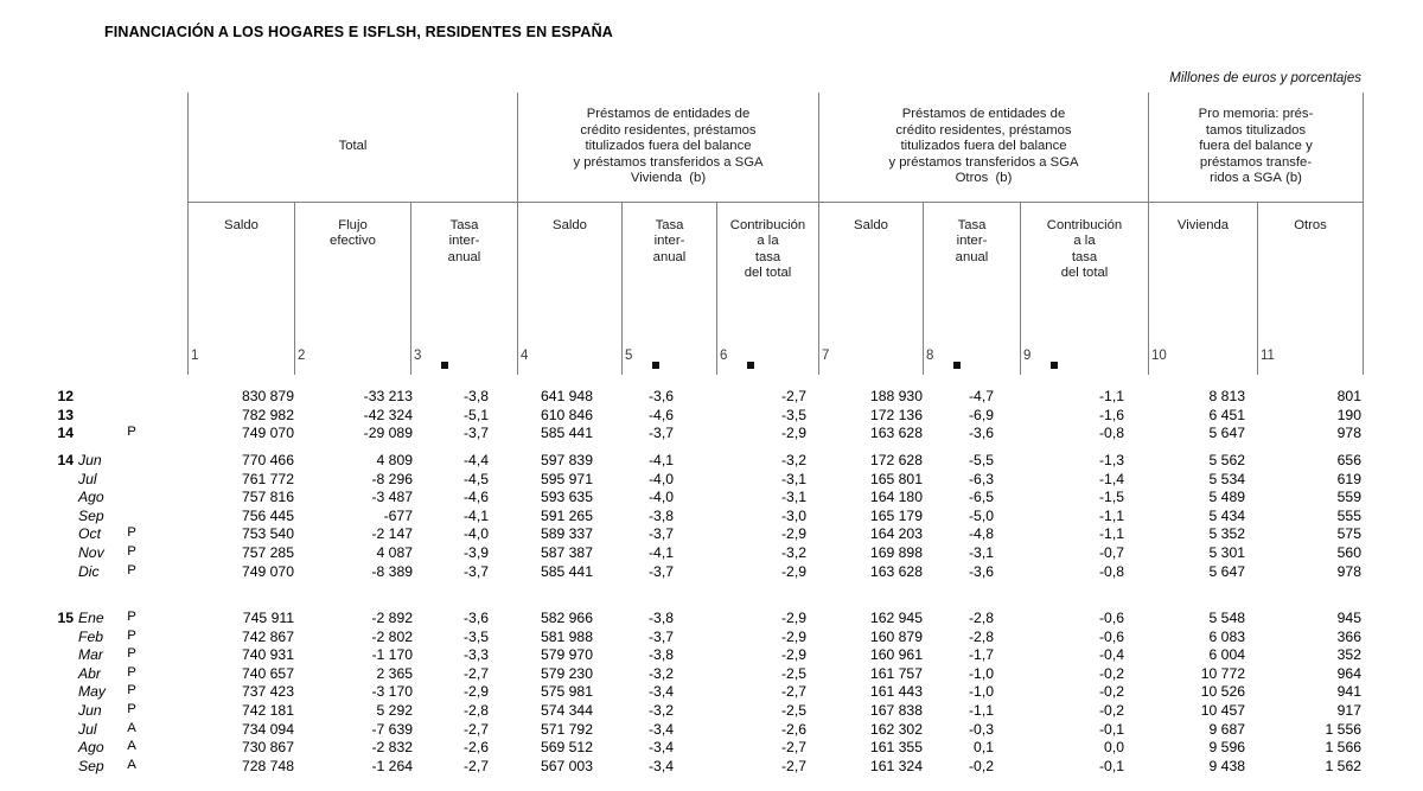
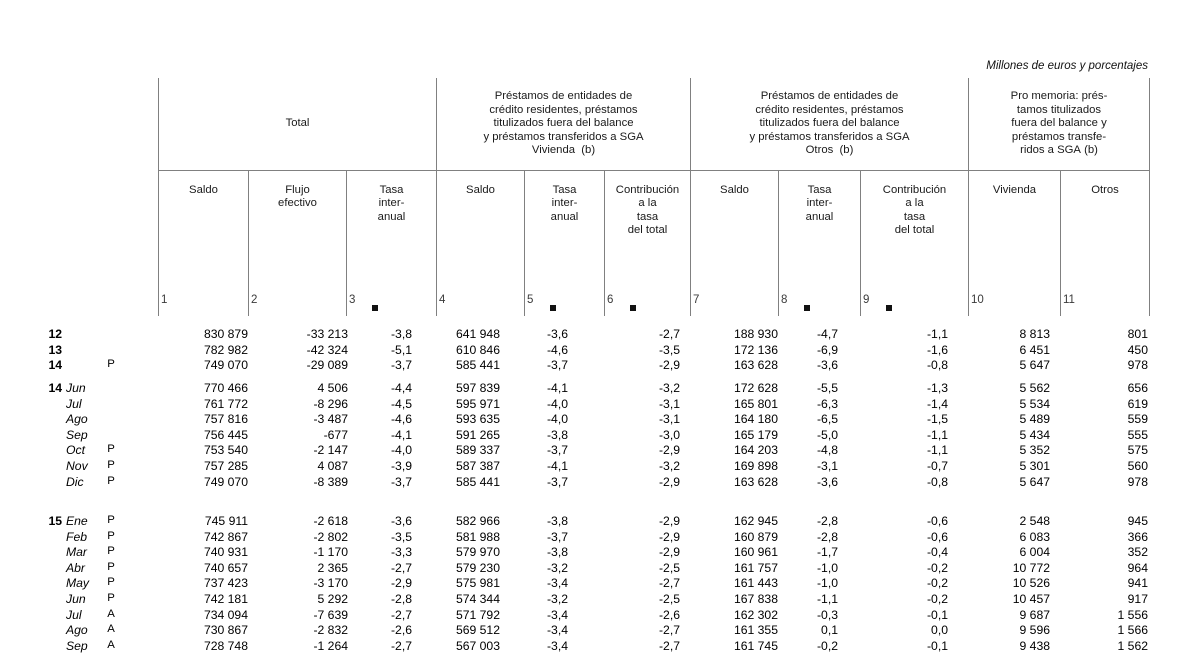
- FINANCIACIÓN A LOS HOGARES E ISFLSH, RESIDENTES EN ESPAÑA
  Millones de euros y porcentajes
  Total
  Préstamos de entidades de
  crédito residentes, préstamos
  titulizados fuera del balance
  y préstamos transferidos a SGA
  Vivienda (b)
  Préstamos de entidades de
  crédito residentes, préstamos
  titulizados fuera del balance
  y préstamos transferidos a SGA
  Otros (b)
  Pro memoria: prés-
  tamos titulizados
  fuera del balance y
  préstamos transfe-
  ridos a SGA (b)
  Saldo
  Flujo
  efectivo
  Tasa
  inter-
  anual
  Saldo
  Tasa
  inter-
  anual
  Contribución
  a la
  tasa
  del total
  Saldo
  Tasa
  inter-
  anual
  Contribución
  a la
  tasa
  del total
  Vivienda
  Otros
  1
  2
  3
  4
  5
  6
  7
  8
  9
  10
  11
  12
  830 879
  -33 213
  -3,8
  641 948
  -3,6
  -2,7
  188 930
  -4,7
  -1,1
  8 813
  801
  13
  782 982
  -42 324
  -5,1
  610 846
  -4,6
  -3,5
  172 136
  -6,9
  -1,6
  6 451
- 190
+ 450
  14
  P
  749 070
  -29 089
  -3,7
  585 441
  -3,7
  -2,9
  163 628
  -3,6
  -0,8
  5 647
  978
  14
  Jun
  770 466
- 4 809
+ 4 506
  -4,4
  597 839
  -4,1
  -3,2
  172 628
  -5,5
  -1,3
  5 562
  656
  Jul
  761 772
  -8 296
  -4,5
  595 971
  -4,0
  -3,1
  165 801
  -6,3
  -1,4
  5 534
  619
  Ago
  757 816
  -3 487
  -4,6
  593 635
  -4,0
  -3,1
  164 180
  -6,5
  -1,5
  5 489
  559
  Sep
  756 445
  -677
  -4,1
  591 265
  -3,8
  -3,0
  165 179
  -5,0
  -1,1
  5 434
  555
  Oct
  P
  753 540
  -2 147
  -4,0
  589 337
  -3,7
  -2,9
  164 203
  -4,8
  -1,1
  5 352
  575
  Nov
  P
  757 285
  4 087
  -3,9
  587 387
  -4,1
  -3,2
  169 898
  -3,1
  -0,7
  5 301
  560
  Dic
  P
  749 070
  -8 389
  -3,7
  585 441
  -3,7
  -2,9
  163 628
  -3,6
  -0,8
  5 647
  978
  15
  Ene
  P
  745 911
- -2 892
+ -2 618
  -3,6
  582 966
  -3,8
  -2,9
  162 945
  -2,8
  -0,6
- 5 548
+ 2 548
  945
  Feb
  P
  742 867
  -2 802
  -3,5
  581 988
  -3,7
  -2,9
  160 879
  -2,8
  -0,6
  6 083
  366
  Mar
  P
  740 931
  -1 170
  -3,3
  579 970
  -3,8
  -2,9
  160 961
  -1,7
  -0,4
  6 004
  352
  Abr
  P
  740 657
  2 365
  -2,7
  579 230
  -3,2
  -2,5
  161 757
  -1,0
  -0,2
  10 772
  964
  May
  P
  737 423
  -3 170
  -2,9
  575 981
  -3,4
  -2,7
  161 443
  -1,0
  -0,2
  10 526
  941
  Jun
  P
  742 181
  5 292
  -2,8
  574 344
  -3,2
  -2,5
  167 838
  -1,1
  -0,2
  10 457
  917
  Jul
  A
  734 094
  -7 639
  -2,7
  571 792
  -3,4
  -2,6
  162 302
  -0,3
  -0,1
  9 687
  1 556
  Ago
  A
  730 867
  -2 832
  -2,6
  569 512
  -3,4
  -2,7
  161 355
  0,1
  0,0
  9 596
  1 566
  Sep
  A
  728 748
  -1 264
  -2,7
  567 003
  -3,4
  -2,7
- 161 324
+ 161 745
  -0,2
  -0,1
  9 438
  1 562
